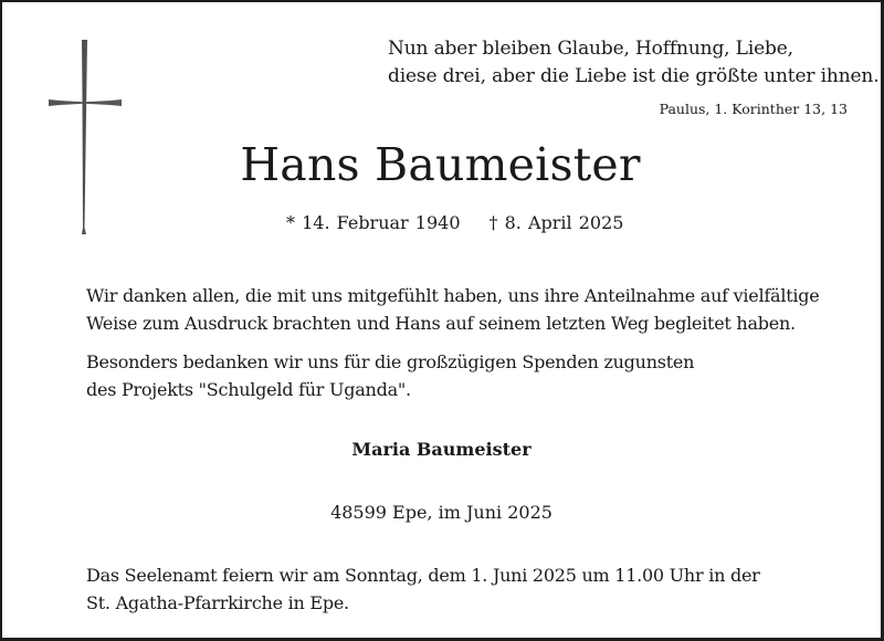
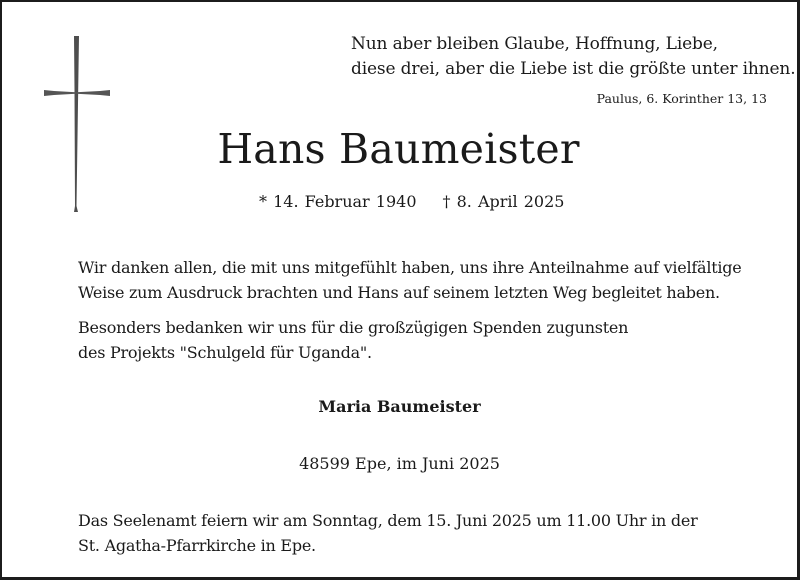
  Nun aber bleiben Glaube, Hoffnung, Liebe,
  diese drei, aber die Liebe ist die größte unter ihnen.
- Paulus, 1. Korinther 13, 13
+ Paulus, 6. Korinther 13, 13
  Hans Baumeister
  * 14. Februar 1940 † 8. April 2025
  Wir danken allen, die mit uns mitgefühlt haben, uns ihre Anteilnahme auf vielfältige
  Weise zum Ausdruck brachten und Hans auf seinem letzten Weg begleitet haben.
  Besonders bedanken wir uns für die großzügigen Spenden zugunsten
  des Projekts "Schulgeld für Uganda".
  Maria Baumeister
  48599 Epe, im Juni 2025
- Das Seelenamt feiern wir am Sonntag, dem 1. Juni 2025 um 11.00 Uhr in der
+ Das Seelenamt feiern wir am Sonntag, dem 15. Juni 2025 um 11.00 Uhr in der
  St. Agatha-Pfarrkirche in Epe.
